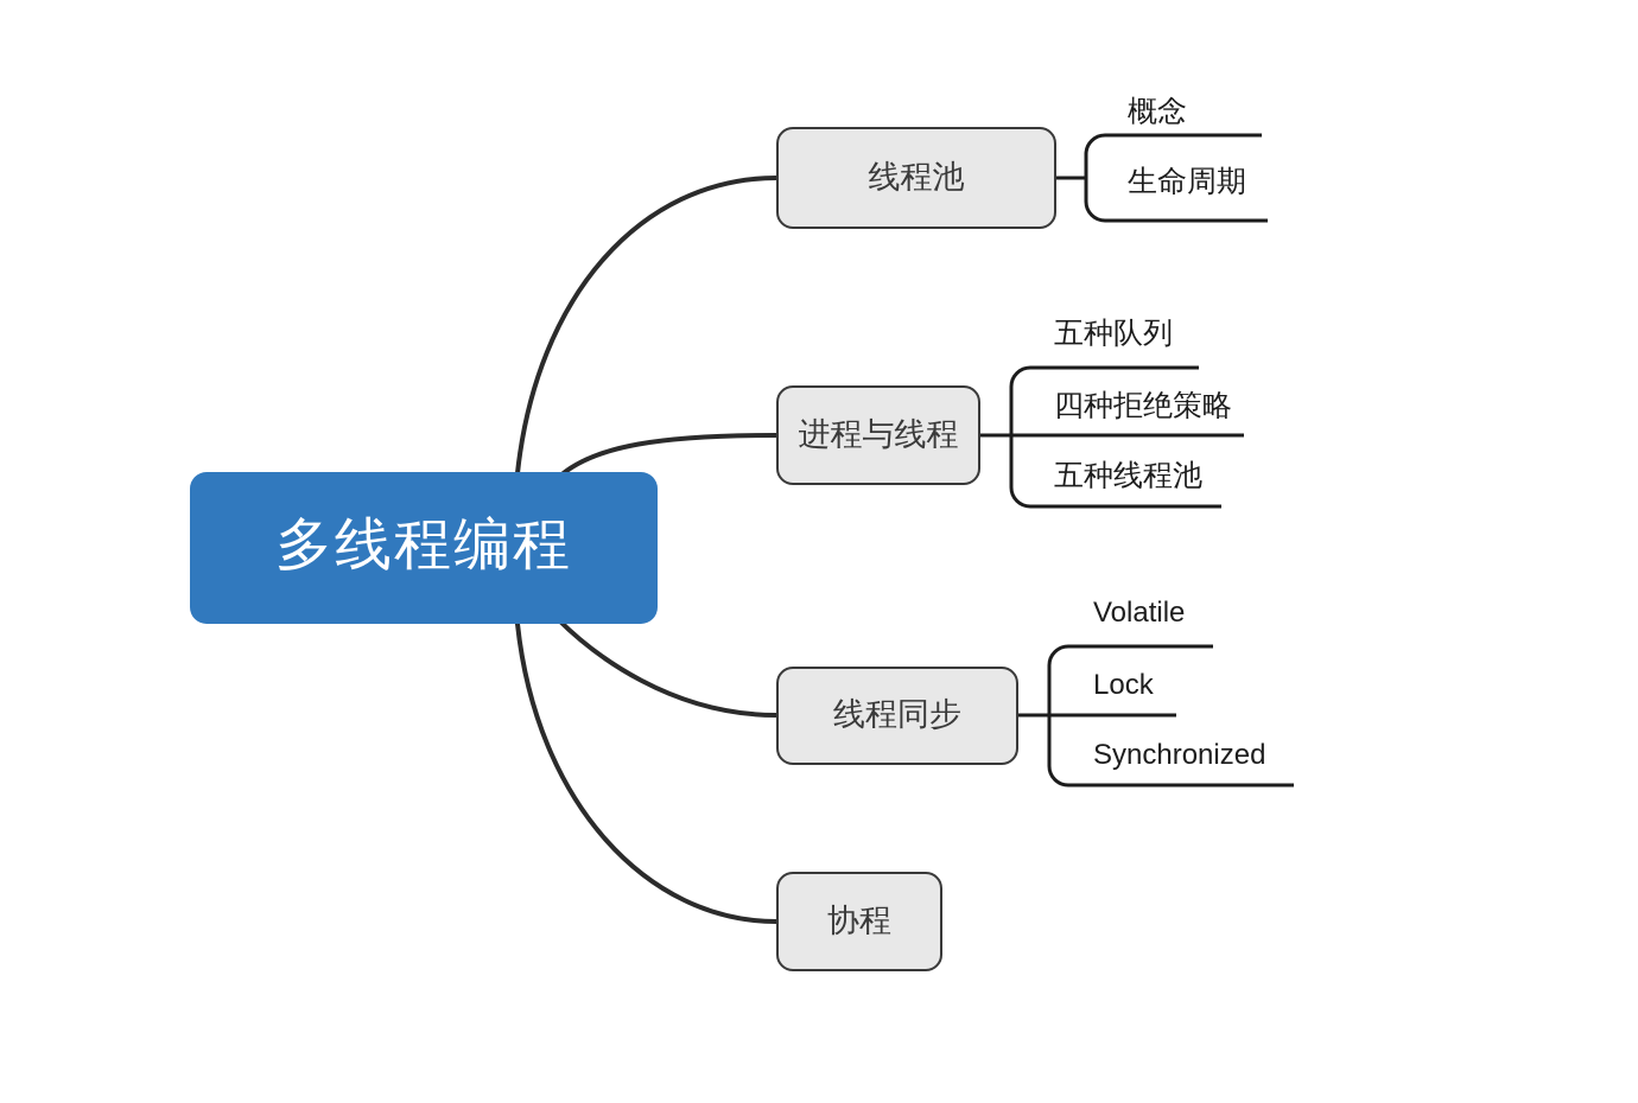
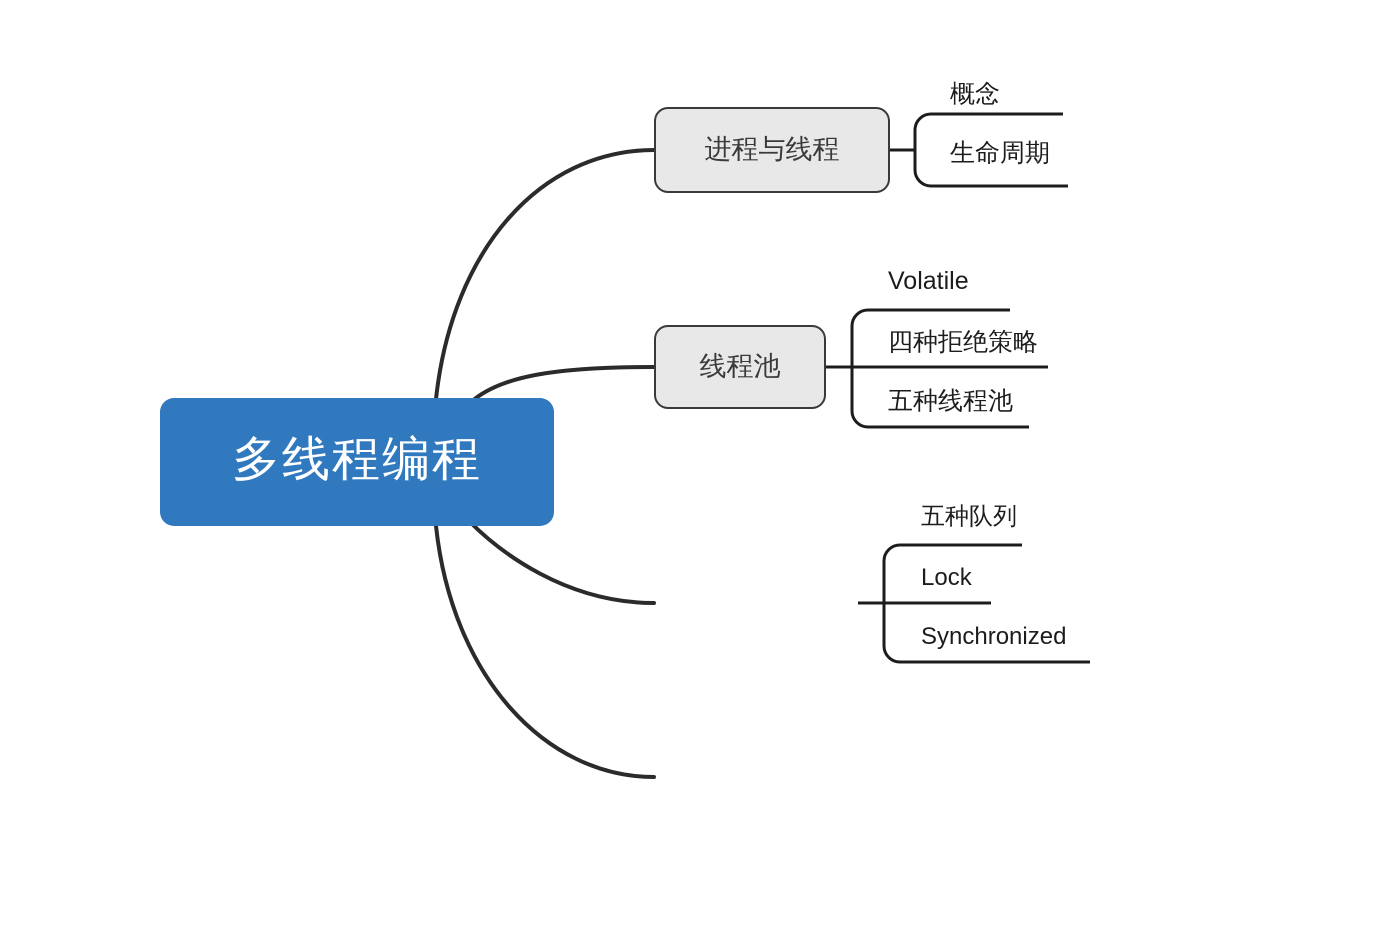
  多线程编程
- 线程池
+ 进程与线程
  概念
  生命周期
- 进程与线程
+ 线程池
- 五种队列
+ Volatile
  四种拒绝策略
  五种线程池
- 线程同步
- Volatile
+ 五种队列
  Lock
  Synchronized
- 协程
